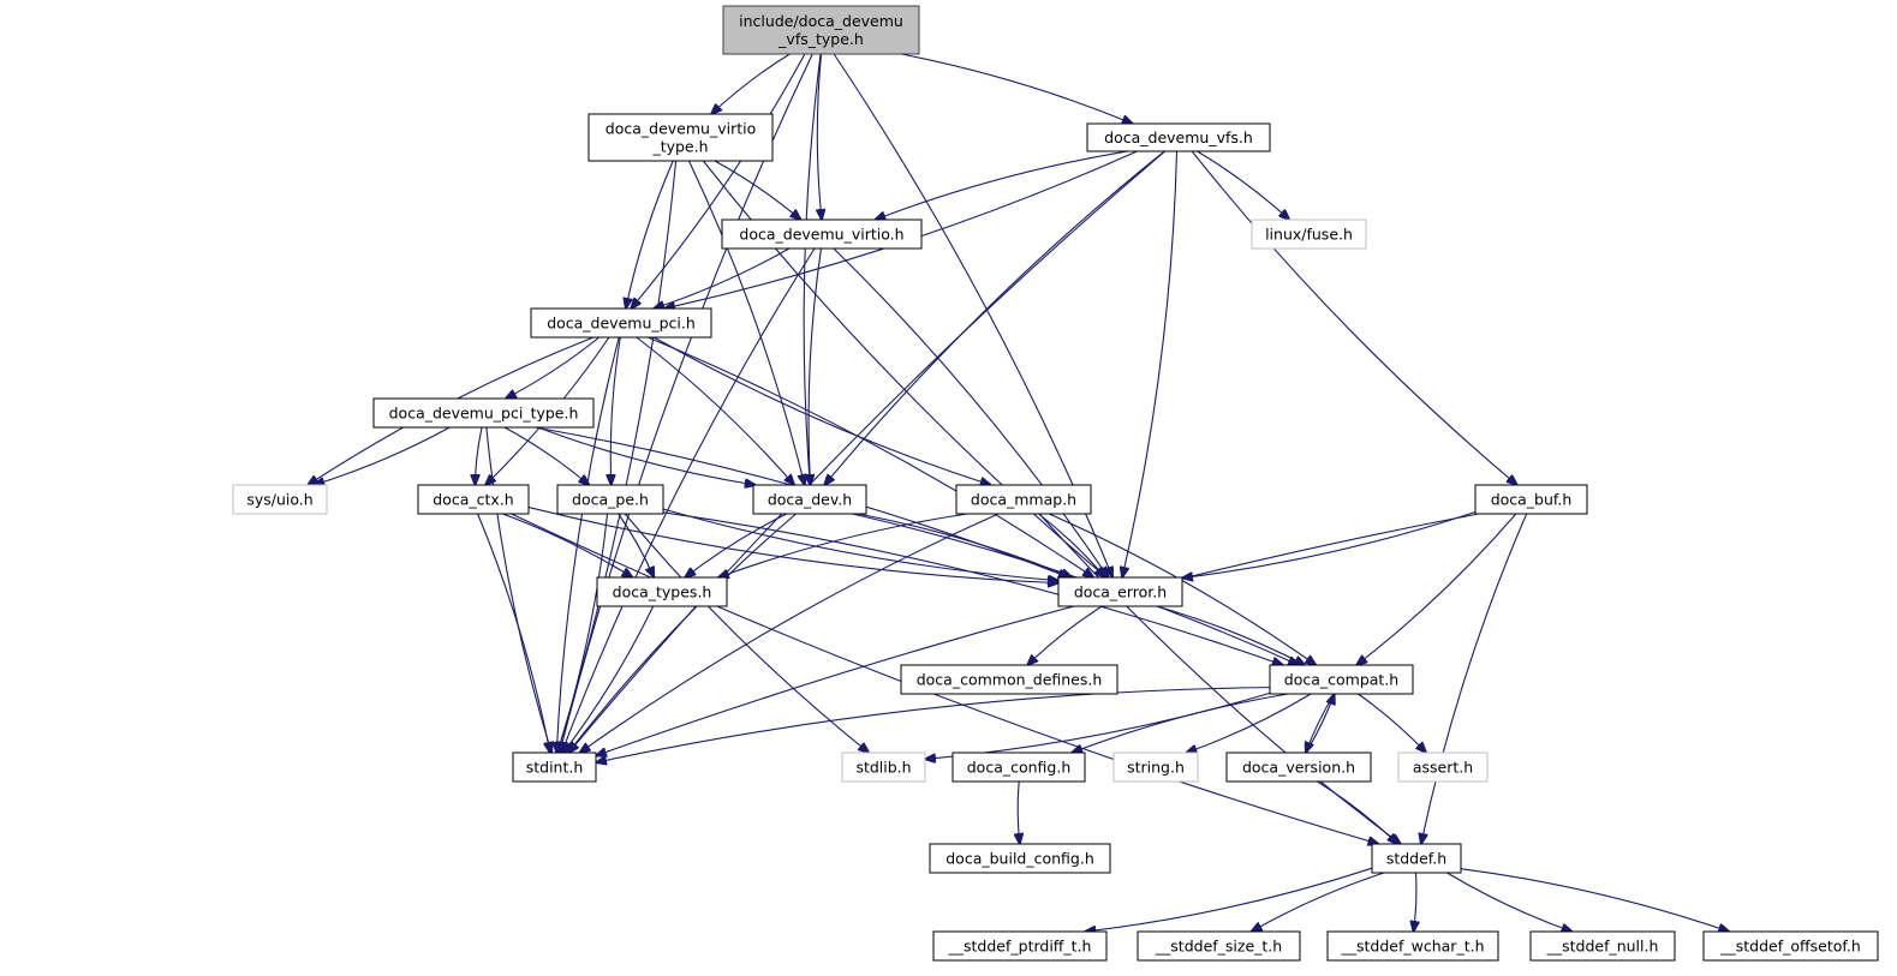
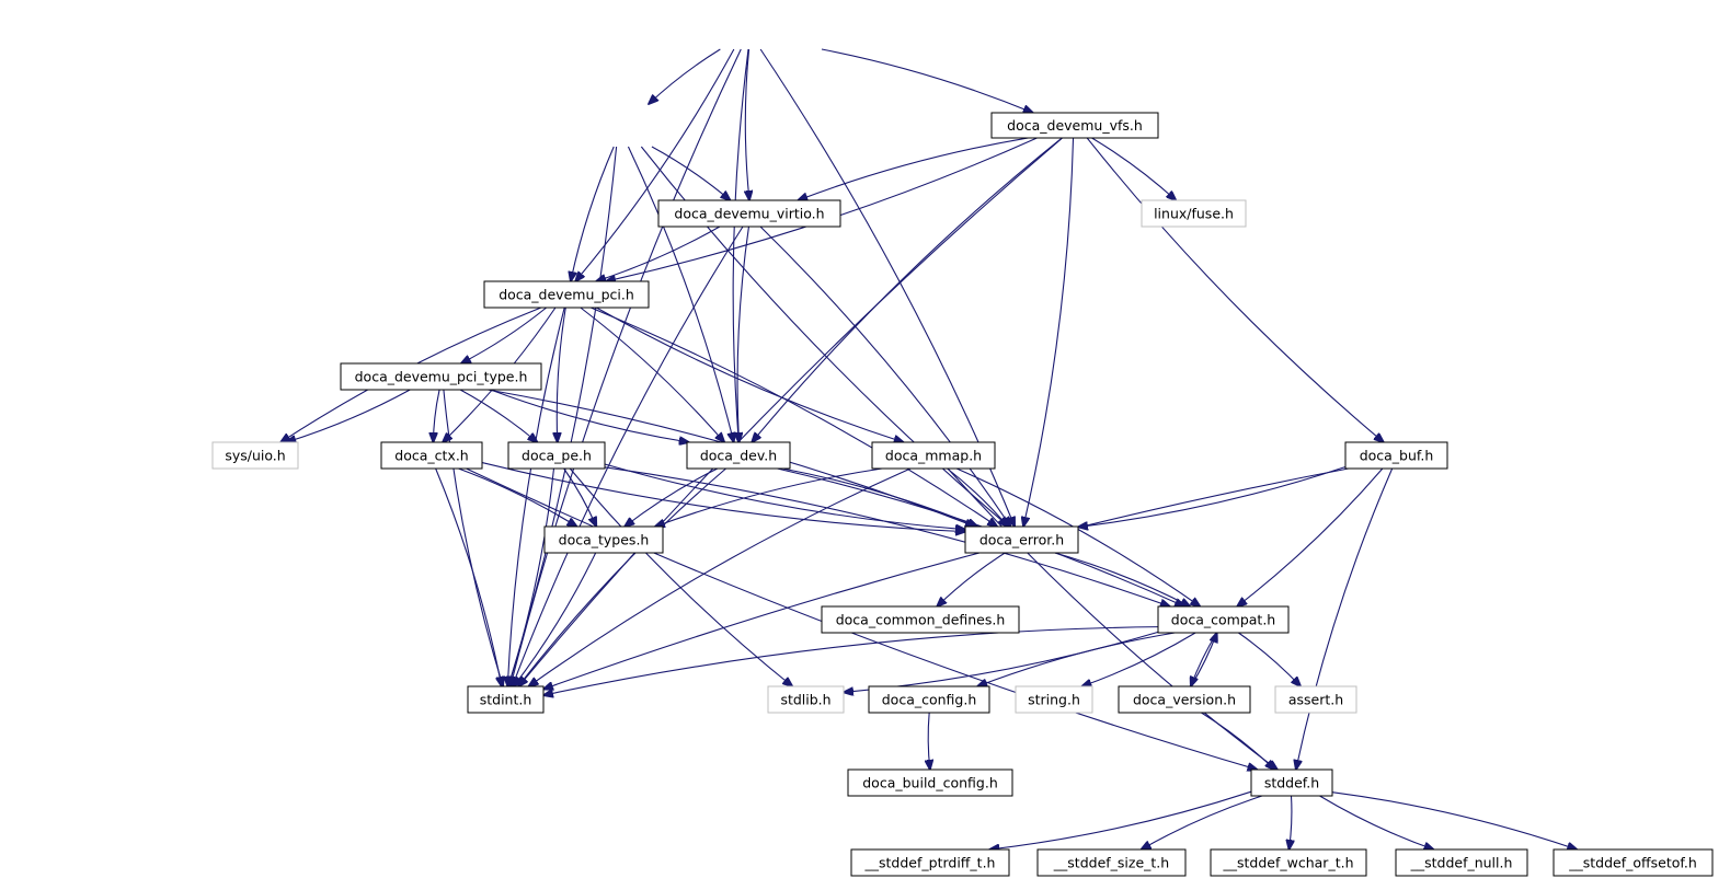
- include/doca_devemu
- _vfs_type.h
- doca_devemu_virtio
- _type.h
  doca_devemu_vfs.h
  doca_devemu_virtio.h
  linux/fuse.h
  doca_devemu_pci.h
  doca_devemu_pci_type.h
  sys/uio.h
  doca_ctx.h
  doca_pe.h
  doca_dev.h
  doca_mmap.h
  doca_buf.h
  doca_types.h
  doca_error.h
  doca_common_defines.h
  doca_compat.h
  stdint.h
  stdlib.h
  doca_config.h
  string.h
  doca_version.h
  assert.h
  doca_build_config.h
  stddef.h
  __stddef_ptrdiff_t.h
  __stddef_size_t.h
  __stddef_wchar_t.h
  __stddef_null.h
  __stddef_offsetof.h
